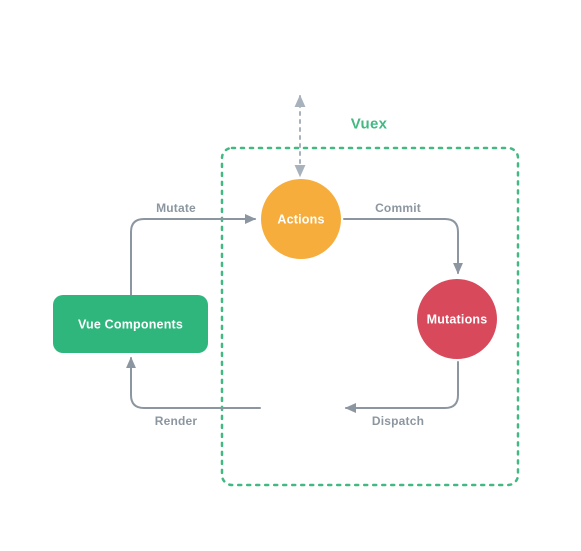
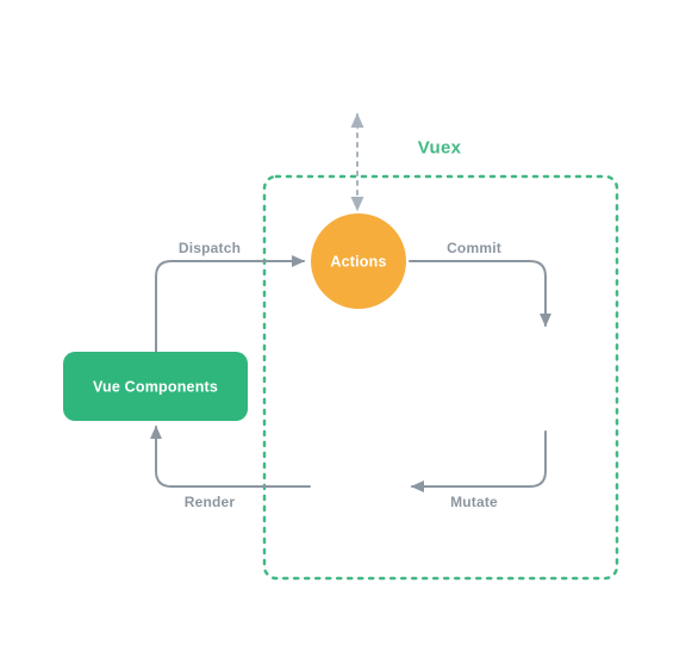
  Vuex
  Vue Components
  Actions
- Mutations
- Mutate
+ Dispatch
  Commit
- Dispatch
+ Mutate
  Render
